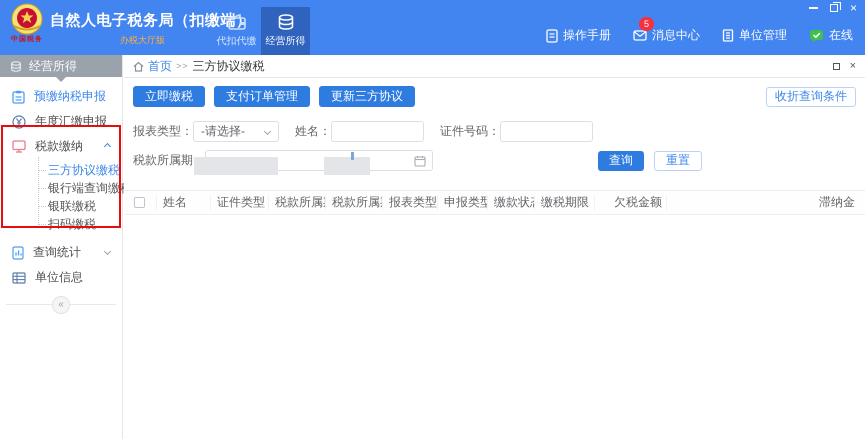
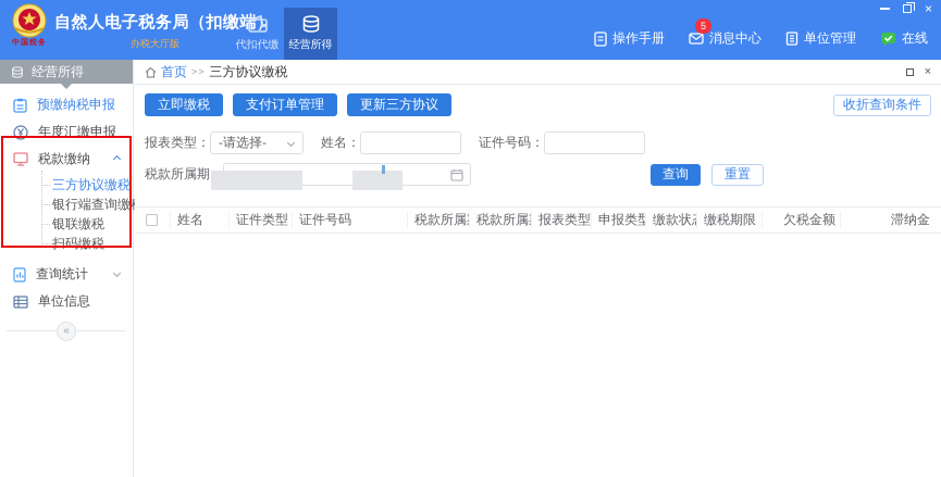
  自然人电子税务局（扣缴
  办税大厅版
  代扣代缴
  经营所得
  操作手册
  5
  消息中心
  单位管理
  在线
  ×
  经营所得
  预缴纳税申报
  年度汇缴申报
  税款缴纳
  三方协议缴税
  银行端查询缴
  银联缴税
  扫码缴税
  查询统计
  单位信息
  «
  首页
  >>
  三方协议缴税
  ×
  立即缴税
  支付订单管理
  更新三方协议
  收折查询条件
  报表类型：
  -请选择-
  姓名：
  证件号码：
  税款所属期
  查询
  重置
  姓名
  证件类型
+ 证件号码
  报表类型
  申报类型
  缴款状
  缴税期限
  欠税金额
  滞纳金
